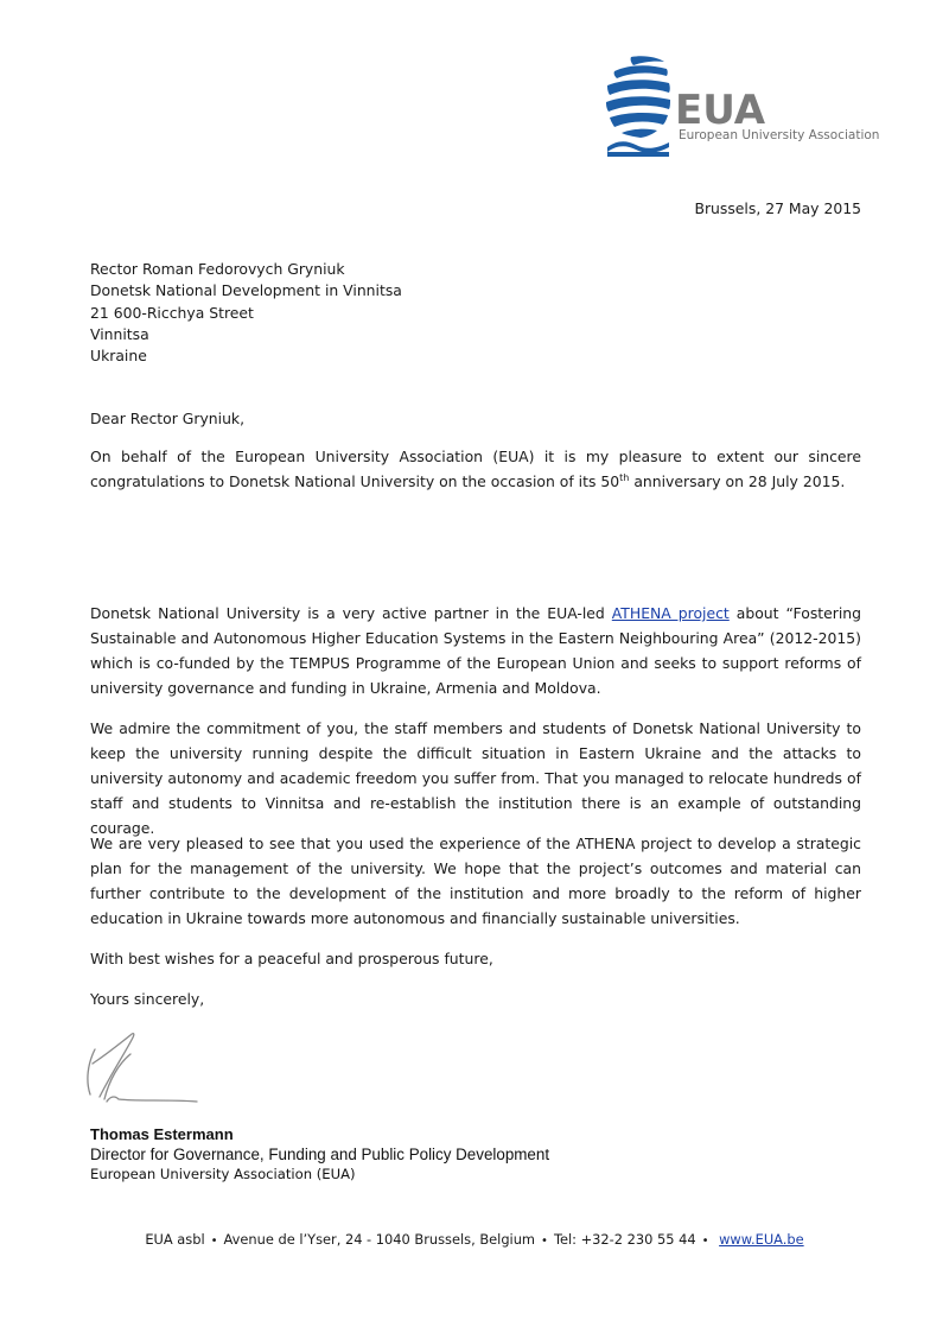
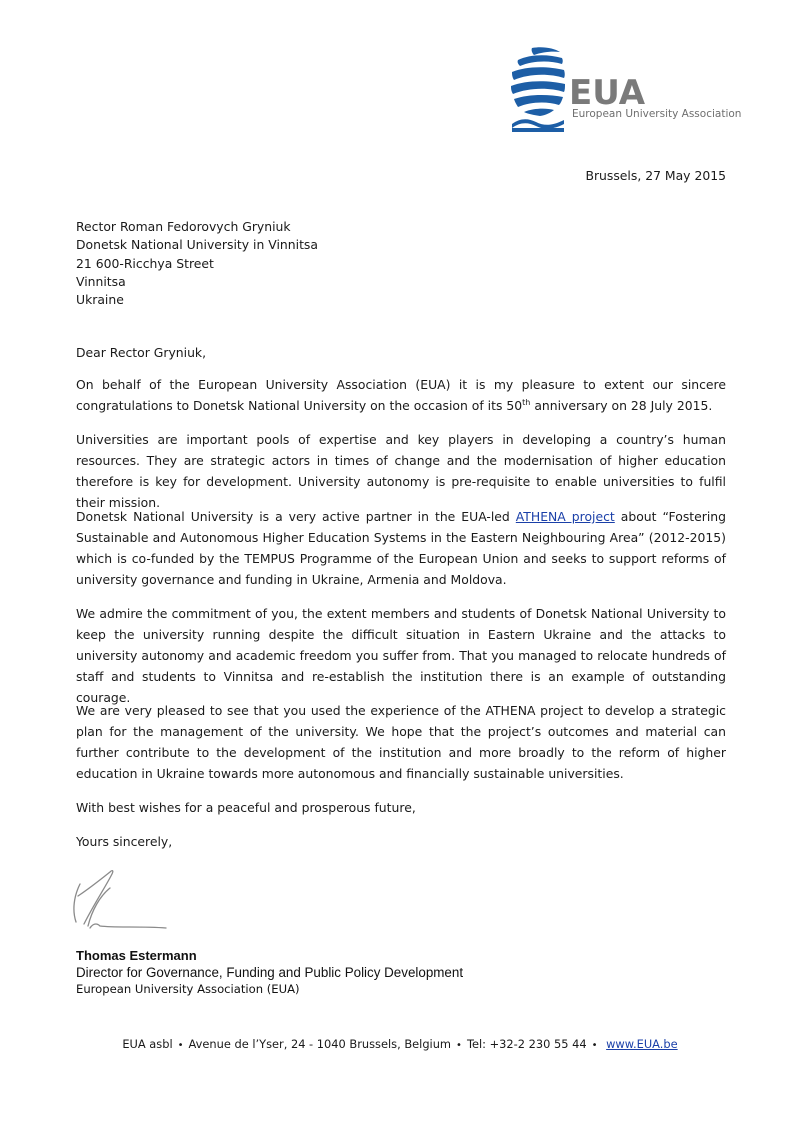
  EUA
  European University Association
  Brussels, 27 May 2015
  Rector Roman Fedorovych Gryniuk
- Donetsk National Development in Vinnitsa
+ Donetsk National University in Vinnitsa
  21 600-Ricchya Street
  Vinnitsa
  Ukraine
  Dear Rector Gryniuk,
  On behalf of the European University Association (EUA) it is my pleasure to extent our sincere congratulations to Donetsk National University on the occasion of its 50th anniversary on 28 July 2015.
+ Universities are important pools of expertise and key players in developing a country’s human resources. They are strategic actors in times of change and the modernisation of higher education therefore is key for development. University autonomy is pre-requisite to enable universities to fulfil their mission.
  Donetsk National University is a very active partner in the EUA-led ATHENA project about “Fostering Sustainable and Autonomous Higher Education Systems in the Eastern Neighbouring Area” (2012-2015) which is co-funded by the TEMPUS Programme of the European Union and seeks to support reforms of university governance and funding in Ukraine, Armenia and Moldova.
- We admire the commitment of you, the staff members and students of Donetsk National University to keep the university running despite the difficult situation in Eastern Ukraine and the attacks to university autonomy and academic freedom you suffer from. That you managed to relocate hundreds of staff and students to Vinnitsa and re-establish the institution there is an example of outstanding courage.
+ We admire the commitment of you, the extent members and students of Donetsk National University to keep the university running despite the difficult situation in Eastern Ukraine and the attacks to university autonomy and academic freedom you suffer from. That you managed to relocate hundreds of staff and students to Vinnitsa and re-establish the institution there is an example of outstanding courage.
  We are very pleased to see that you used the experience of the ATHENA project to develop a strategic plan for the management of the university. We hope that the project’s outcomes and material can further contribute to the development of the institution and more broadly to the reform of higher education in Ukraine towards more autonomous and financially sustainable universities.
  With best wishes for a peaceful and prosperous future,
  Yours sincerely,
  Thomas Estermann
  Director for Governance, Funding and Public Policy Development
  European University Association (EUA)
  EUA asbl • Avenue de l’Yser, 24 - 1040 Brussels, Belgium • Tel: +32-2 230 55 44 • www.EUA.be
